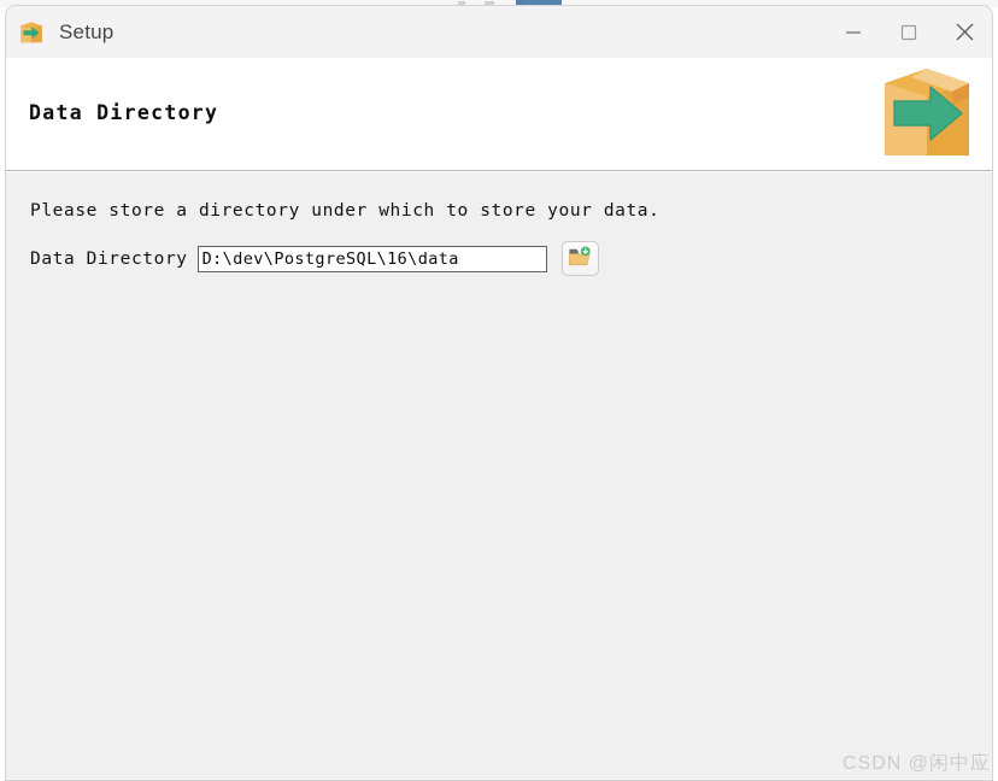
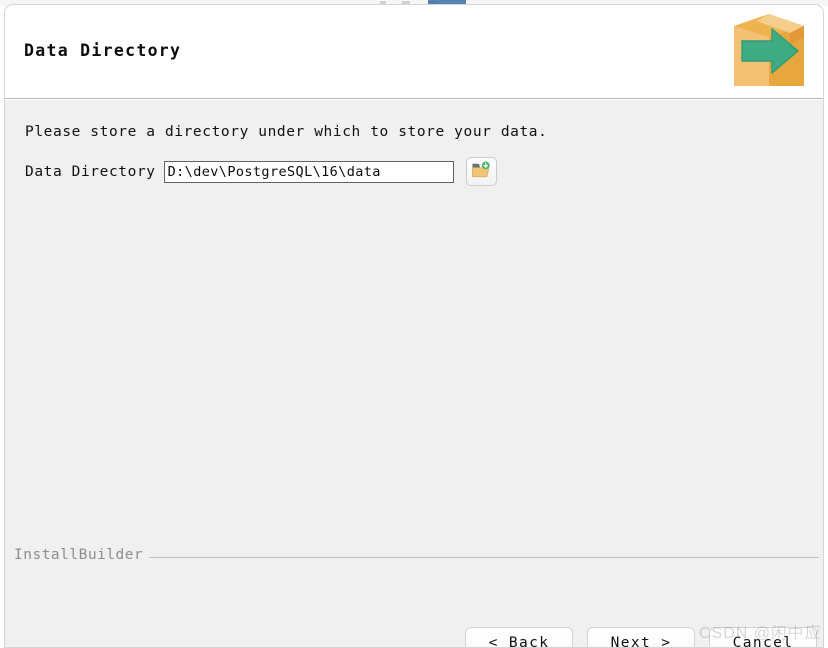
- Setup
  Data Directory
  Please store a directory under which to store your data.
  Data Directory
  D:\dev\PostgreSQL\16\data
+ InstallBuilder
+ < Back
+ Next >
+ Cancel
  CSDN @闲中应
